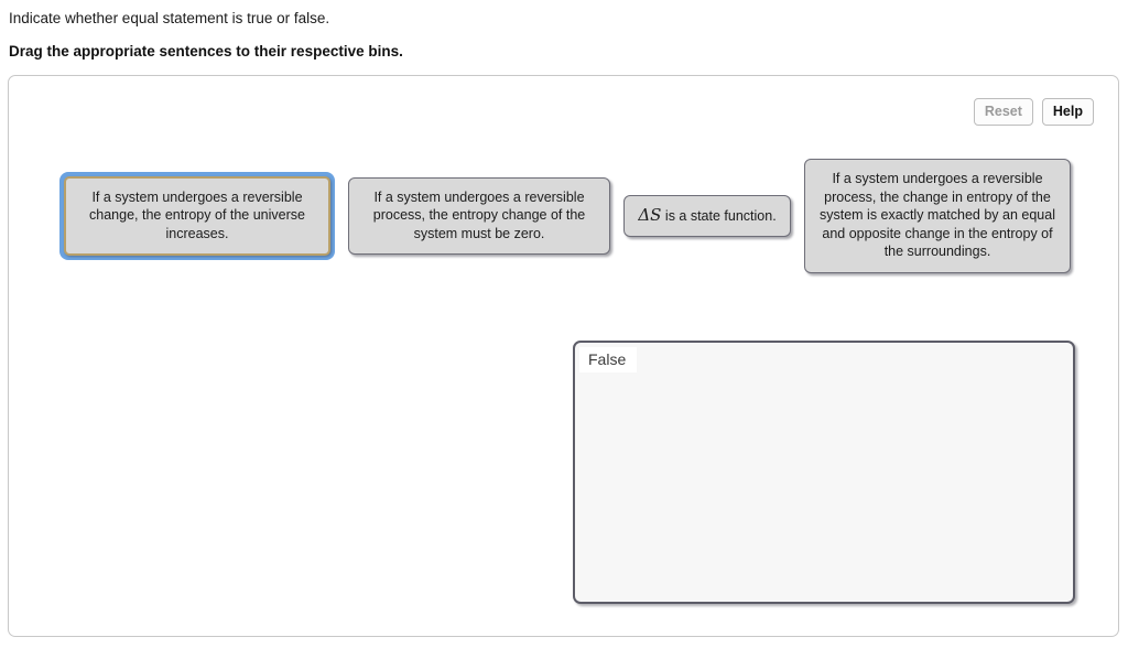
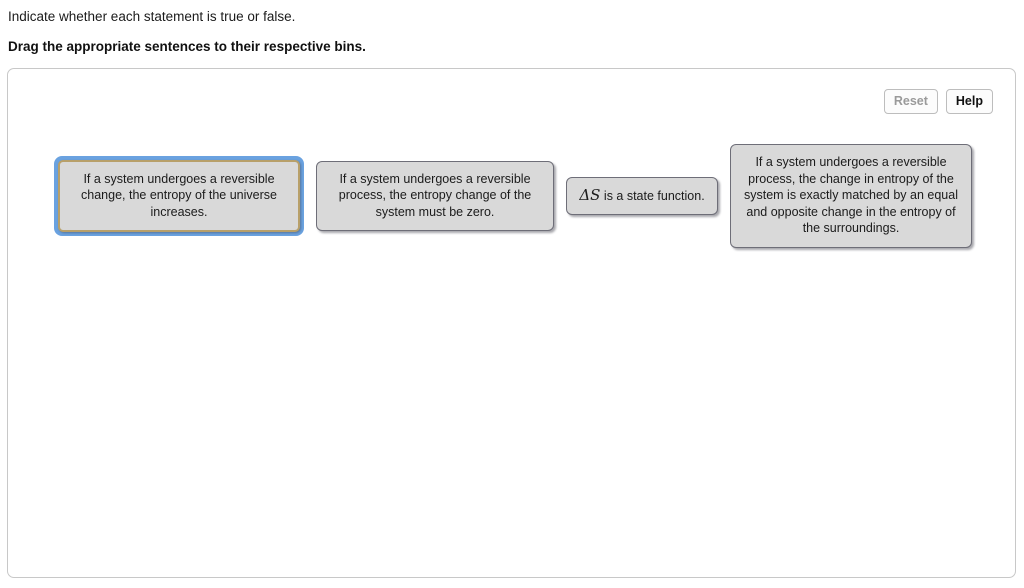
- Indicate whether equal statement is true or false.
+ Indicate whether each statement is true or false.
  Drag the appropriate sentences to their respective bins.
  Reset
  Help
  If a system undergoes a reversible change, the entropy of the universe increases.
  If a system undergoes a reversible process, the entropy change of the system must be zero.
  ΔS is a state function.
  If a system undergoes a reversible process, the change in entropy of the system is exactly matched by an equal and opposite change in the entropy of the surroundings.
- False
